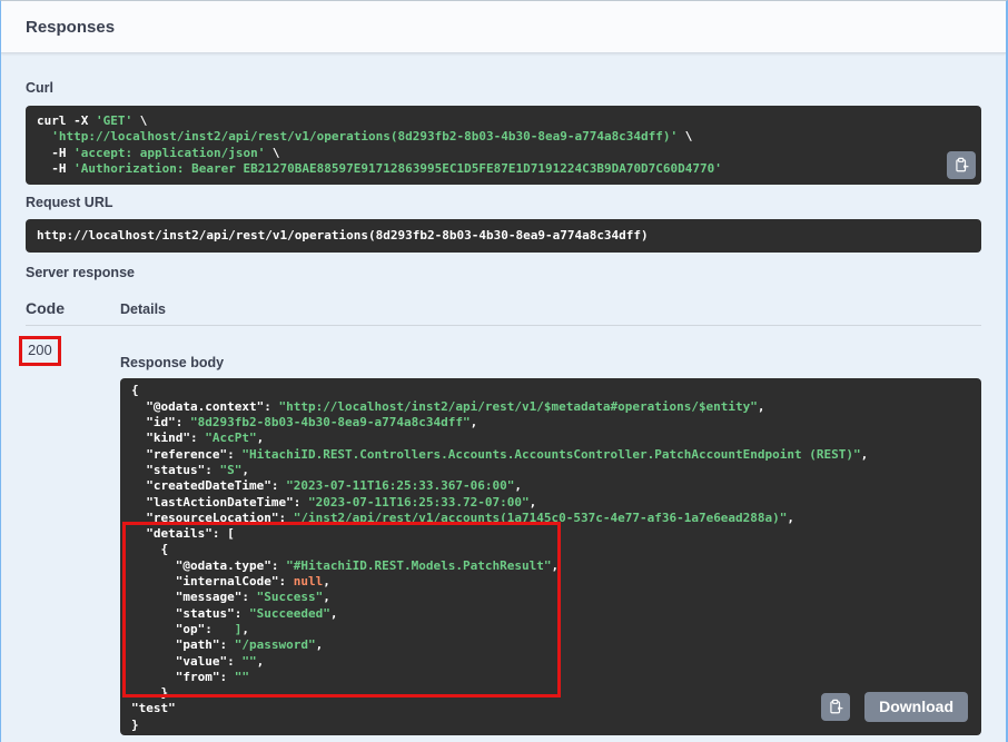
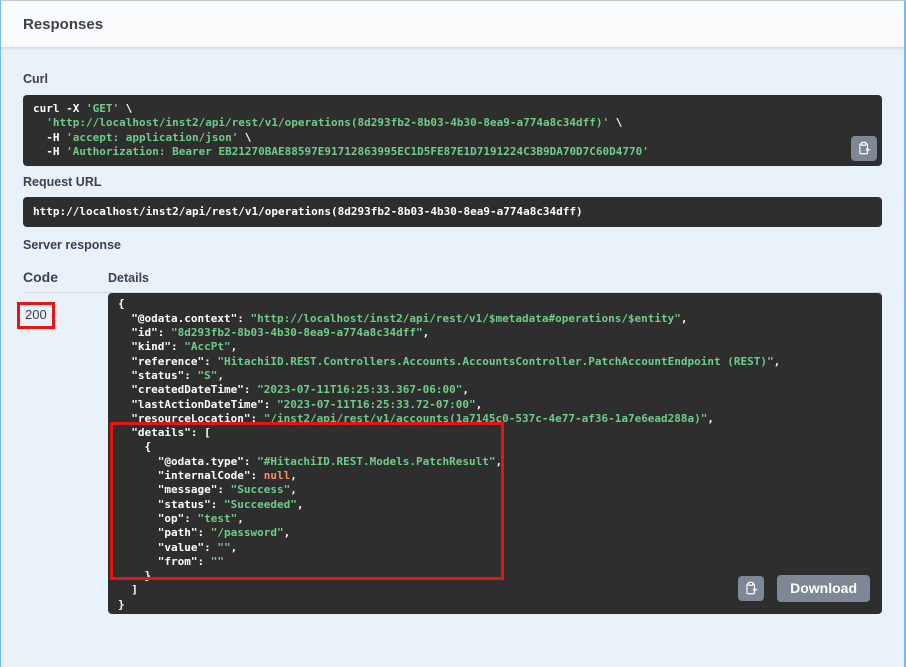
  Responses
  Curl
  curl -X 'GET' \
  'http://localhost/inst2/api/rest/v1/operations(8d293fb2-8b03-4b30-8ea9-a774a8c34dff)' \
  -H 'accept: application/json' \
  -H 'Authorization: Bearer EB21270BAE88597E91712863995EC1D5FE87E1D7191224C3B9DA70D7C60D4770'
  Request URL
  http://localhost/inst2/api/rest/v1/operations(8d293fb2-8b03-4b30-8ea9-a774a8c34dff)
  Server response
  Code
  Details
  200
- Response body
  {
  "@odata.context": "http://localhost/inst2/api/rest/v1/$metadata#operations/$entity",
  "id": "8d293fb2-8b03-4b30-8ea9-a774a8c34dff",
  "kind": "AccPt",
  "reference": "HitachiID.REST.Controllers.Accounts.AccountsController.PatchAccountEndpoint (REST)",
  "status": "S",
  "createdDateTime": "2023-07-11T16:25:33.367-06:00",
  "lastActionDateTime": "2023-07-11T16:25:33.72-07:00",
  "resourceLocation": "/inst2/api/rest/v1/accounts(1a7145c0-537c-4e77-af36-1a7e6ead288a)",
  "details": [
  {
  "@odata.type": "#HitachiID.REST.Models.PatchResult",
  "internalCode": null,
  "message": "Success",
  "status": "Succeeded",
- "op": ],
+ "op": "test",
  "path": "/password",
  "value": "",
  "from": ""
  }
- "test"
+ ]
  }
  Download
